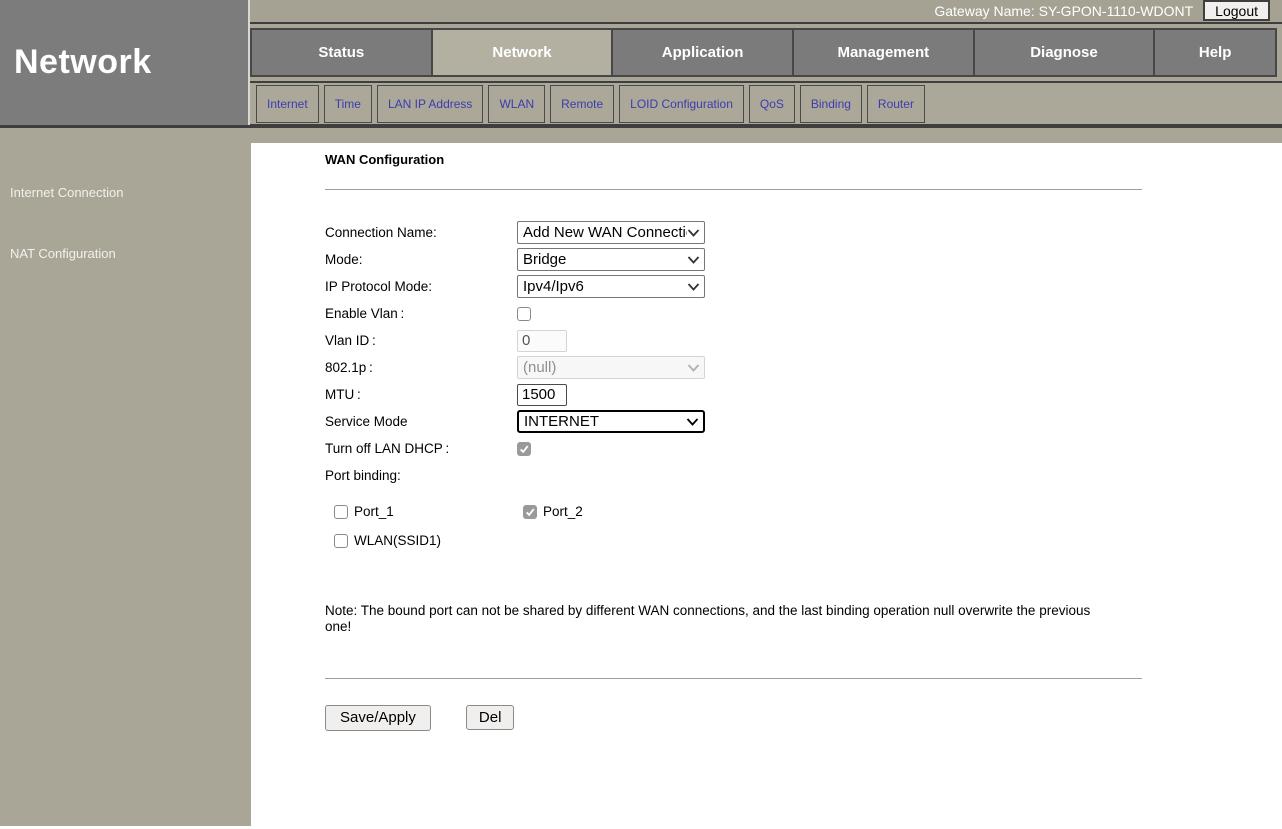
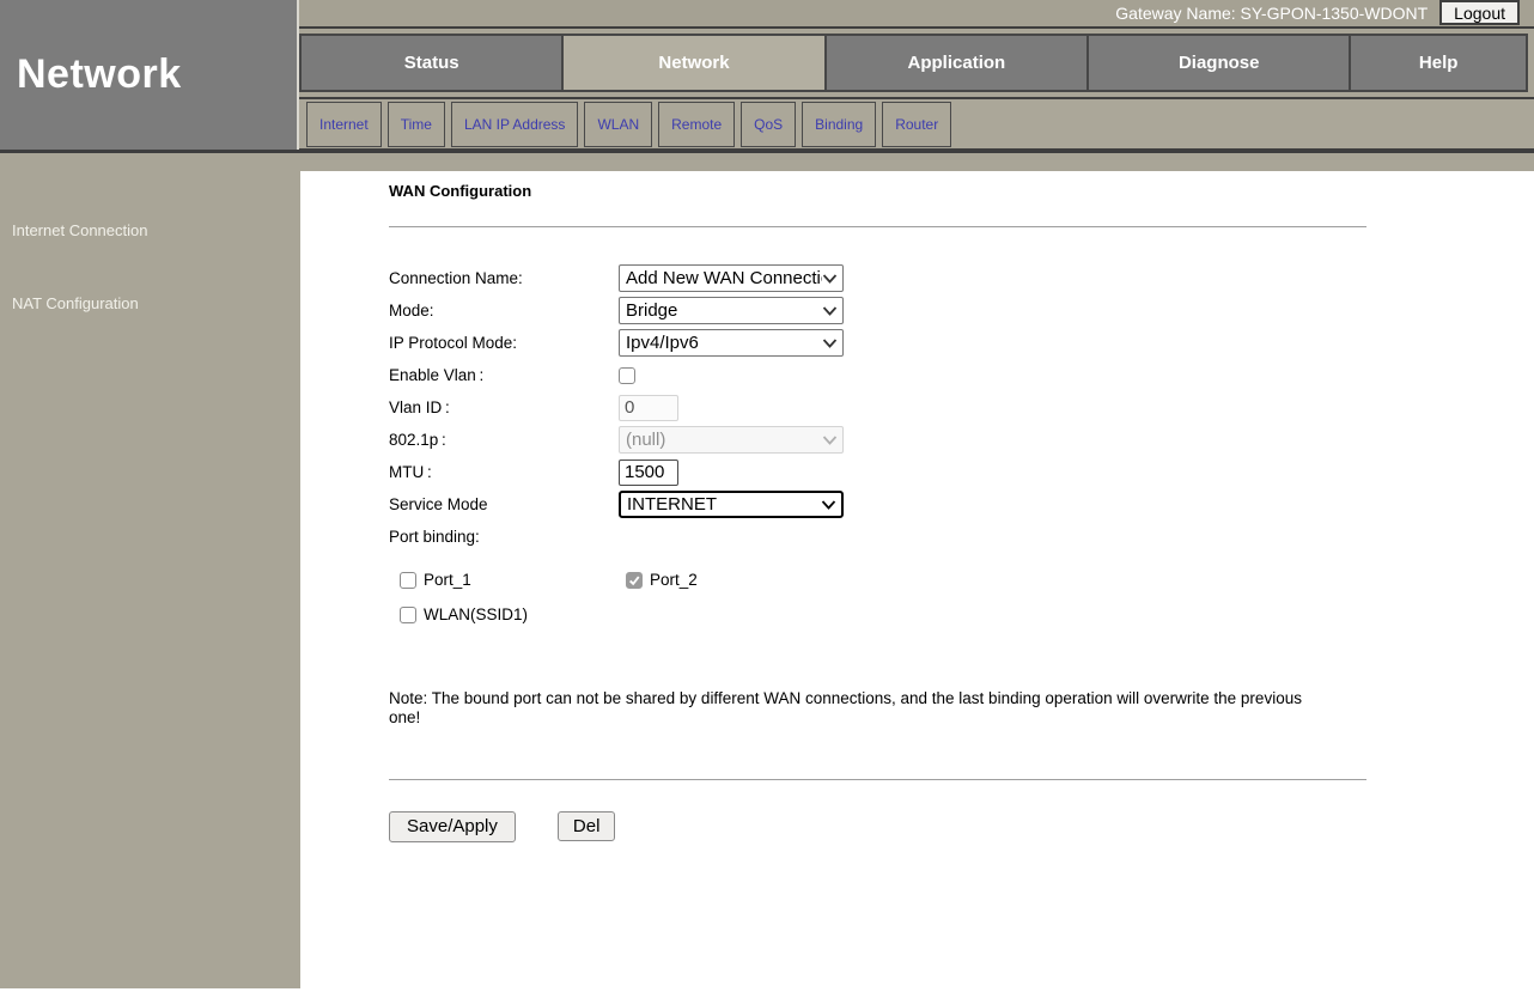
  Network
- Gateway Name: SY-GPON-1110-WDONT
+ Gateway Name: SY-GPON-1350-WDONT
  Logout
  Status
  Network
  Application
- Management
  Diagnose
  Help
  Internet
  Time
  LAN IP Address
  WLAN
  Remote
- LOID Configuration
  QoS
  Binding
  Router
  Internet Connection
  NAT Configuration
  WAN Configuration
  Connection Name:
  Add New WAN Connecti
  Mode:
  Bridge
  IP Protocol Mode:
  Ipv4/Ipv6
  Enable Vlan :
  Vlan ID :
  0
  802.1p :
  (null)
  MTU :
  1500
  Service Mode
  INTERNET
- Turn off LAN DHCP :
  Port binding:
  Port_1
  Port_2
  WLAN(SSID1)
- Note: The bound port can not be shared by different WAN connections, and the last binding operation null overwrite the previous one!
+ Note: The bound port can not be shared by different WAN connections, and the last binding operation will overwrite the previous one!
  Save/Apply
  Del
